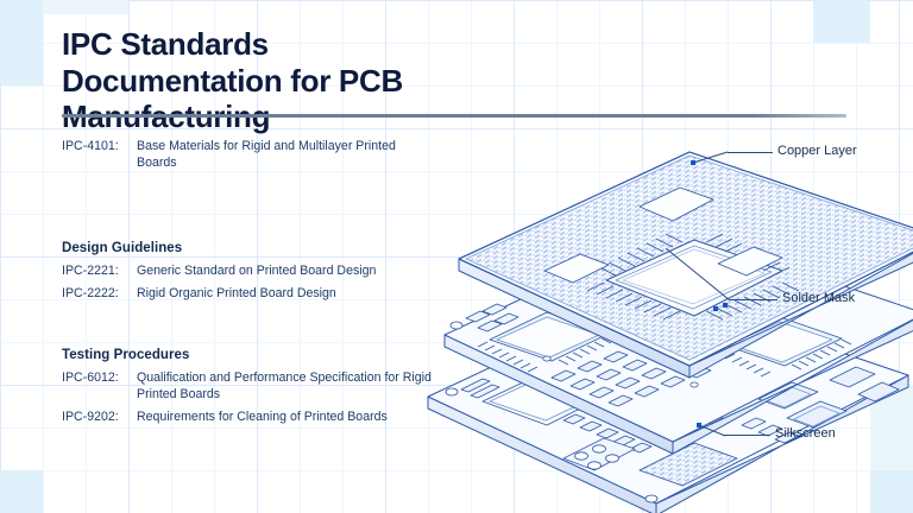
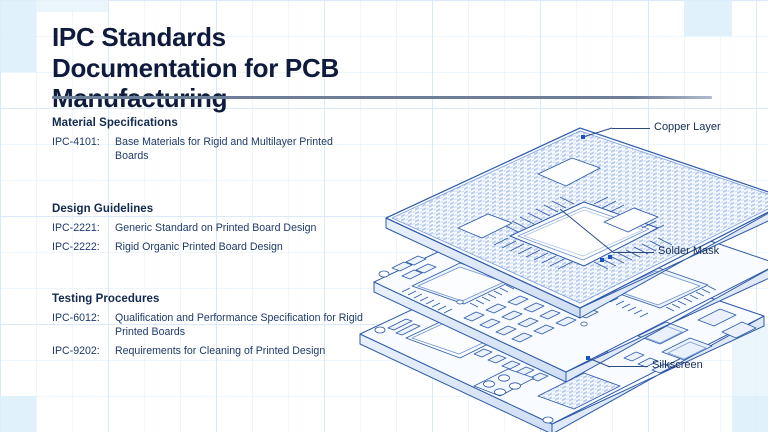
  Copper Layer
  Solder Mask
  Silkscreen
  IPC Standards
+ Material Specifications
  IPC-4101:
  Base Materials for Rigid and Multilayer Printed Boards
  Design Guidelines
  IPC-2221:
  Generic Standard on Printed Board Design
  IPC-2222:
  Rigid Organic Printed Board Design
  Testing Procedures
  IPC-6012:
  Qualification and Performance Specification for Rigid Printed Boards
  IPC-9202:
- Requirements for Cleaning of Printed Boards
+ Requirements for Cleaning of Printed Design
